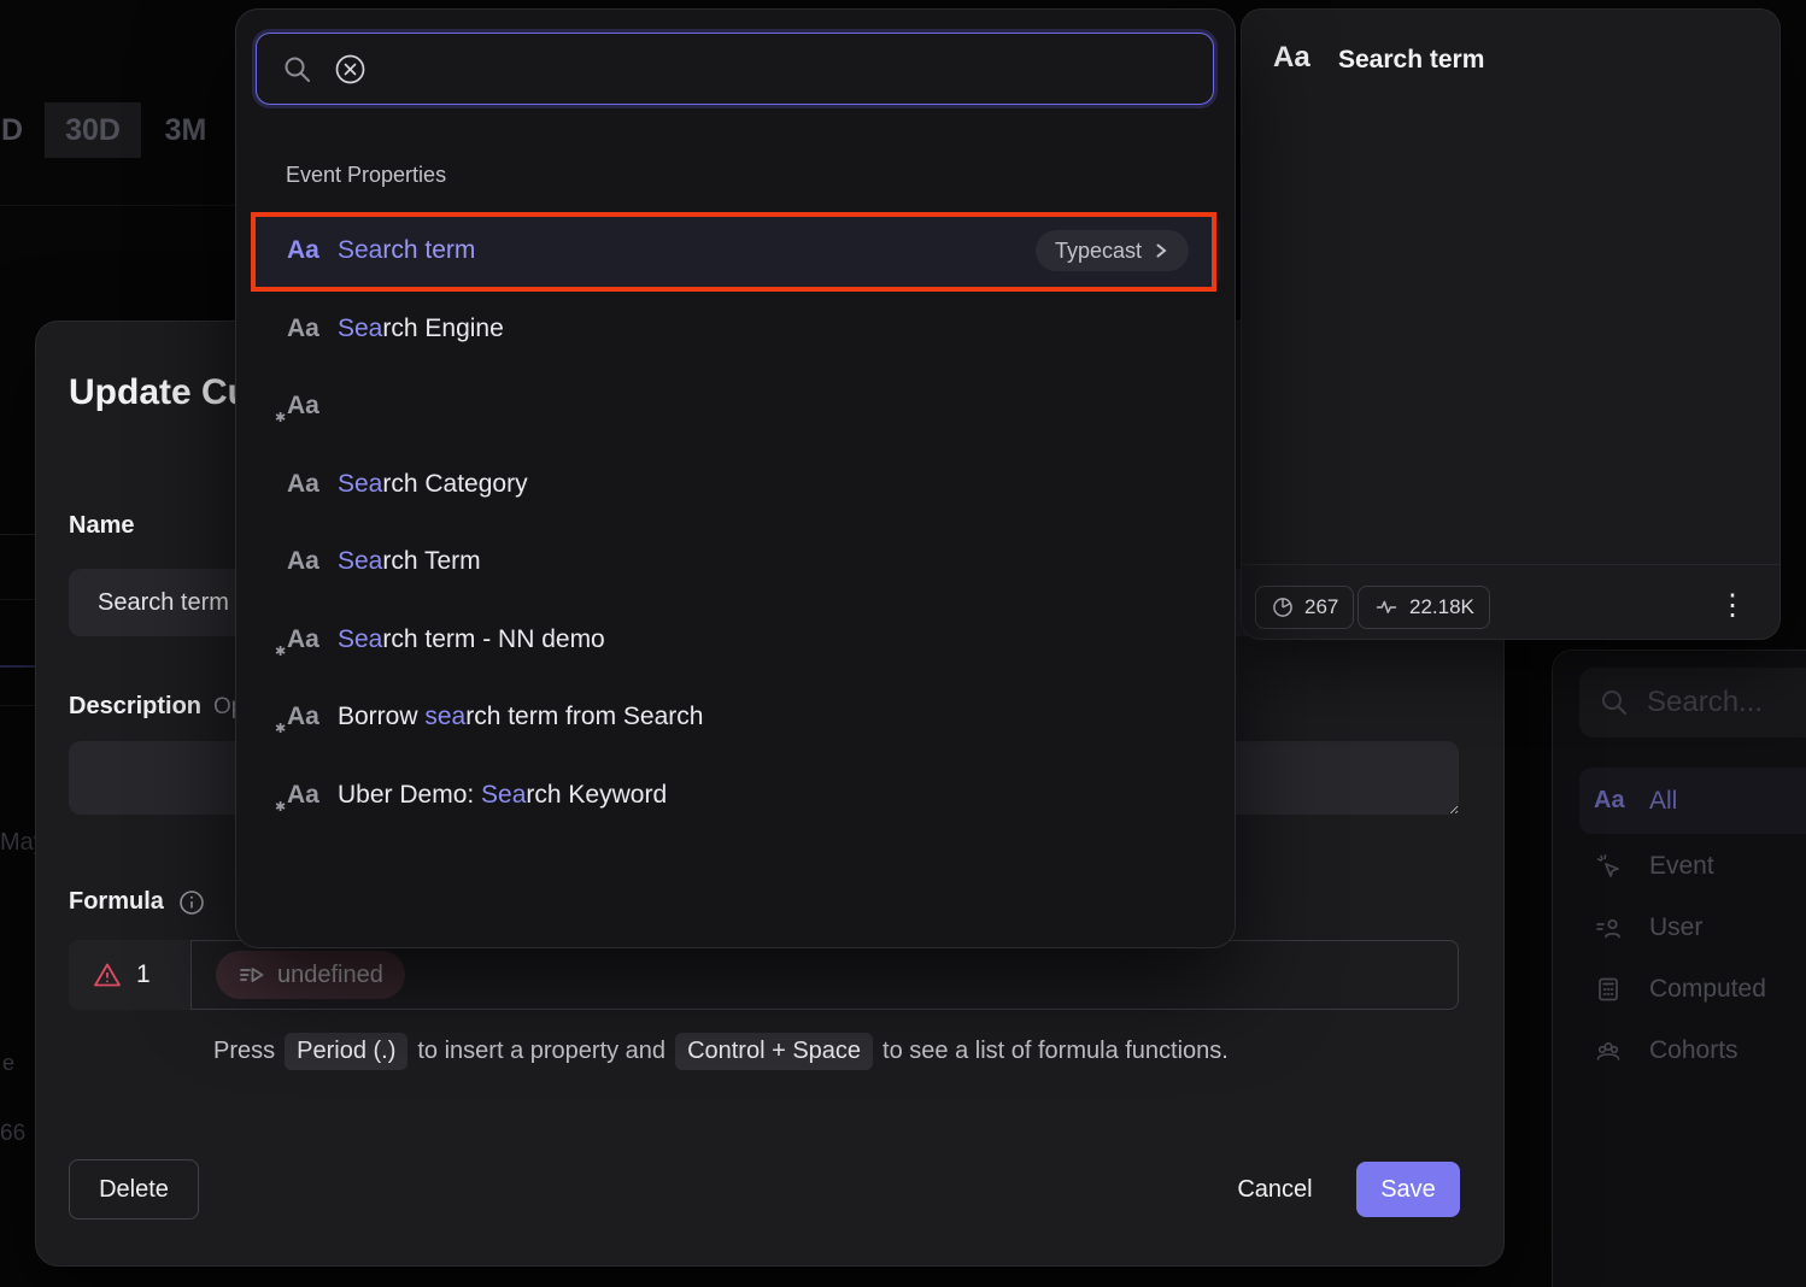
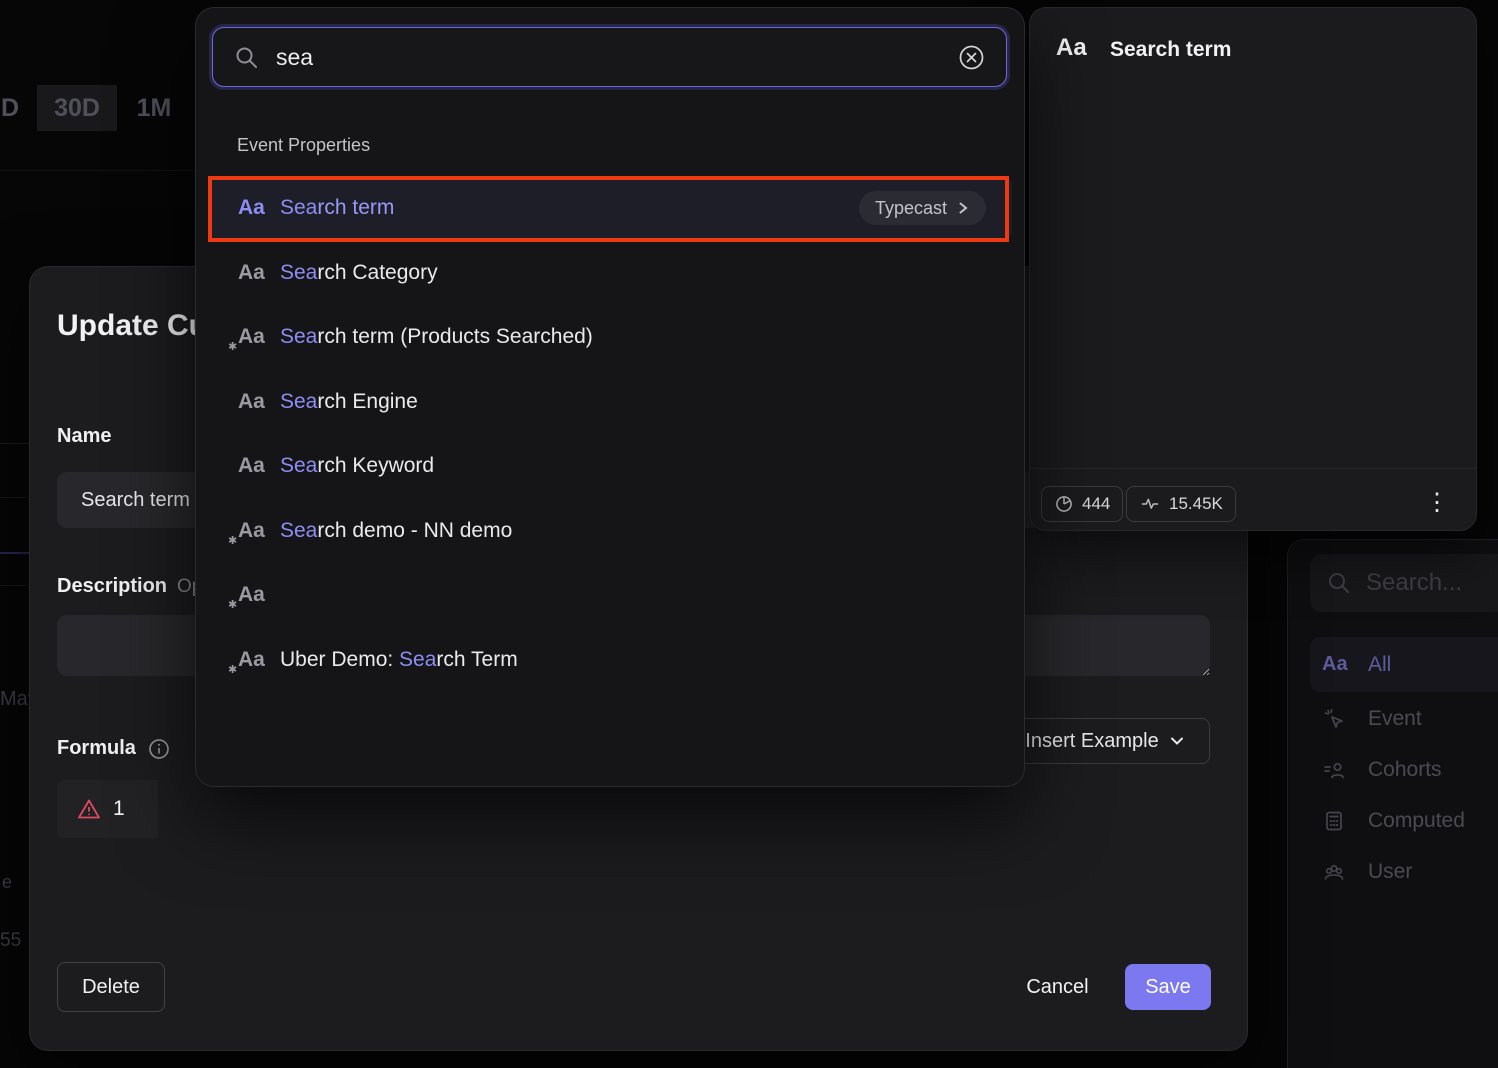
  D
  30D
- 3M
+ 1M
  e
- 66
+ 55
  Update C
  Name
  Search term
  Description
  Formula
+ Insert Example
  1
- undefined
- Press
- Period (.)
- to insert a property and
- Control + Space
- to see a list of formula functions.
  Delete
  Cancel
  Save
  Search...
  Aa
  All
  Event
- User
+ Cohorts
  Computed
- Cohorts
+ User
  Aa
  Search term
- 267
+ 444
- 22.18K
+ 15.45K
  ⋮
+ sea
  Event Properties
  Aa
  Search term
  Typecast
  Aa
- Search Engine
+ Search Category
  Aa
  ✱
+ Search term (Products Searched)
  Aa
- Search Category
+ Search Engine
  Aa
- Search Term
+ Search Keyword
  Aa
  ✱
- Search term - NN demo
+ Search demo - NN demo
  Aa
  ✱
- Borrow search term from Search
  Aa
  ✱
- Uber Demo: Search Keyword
+ Uber Demo: Search Term
